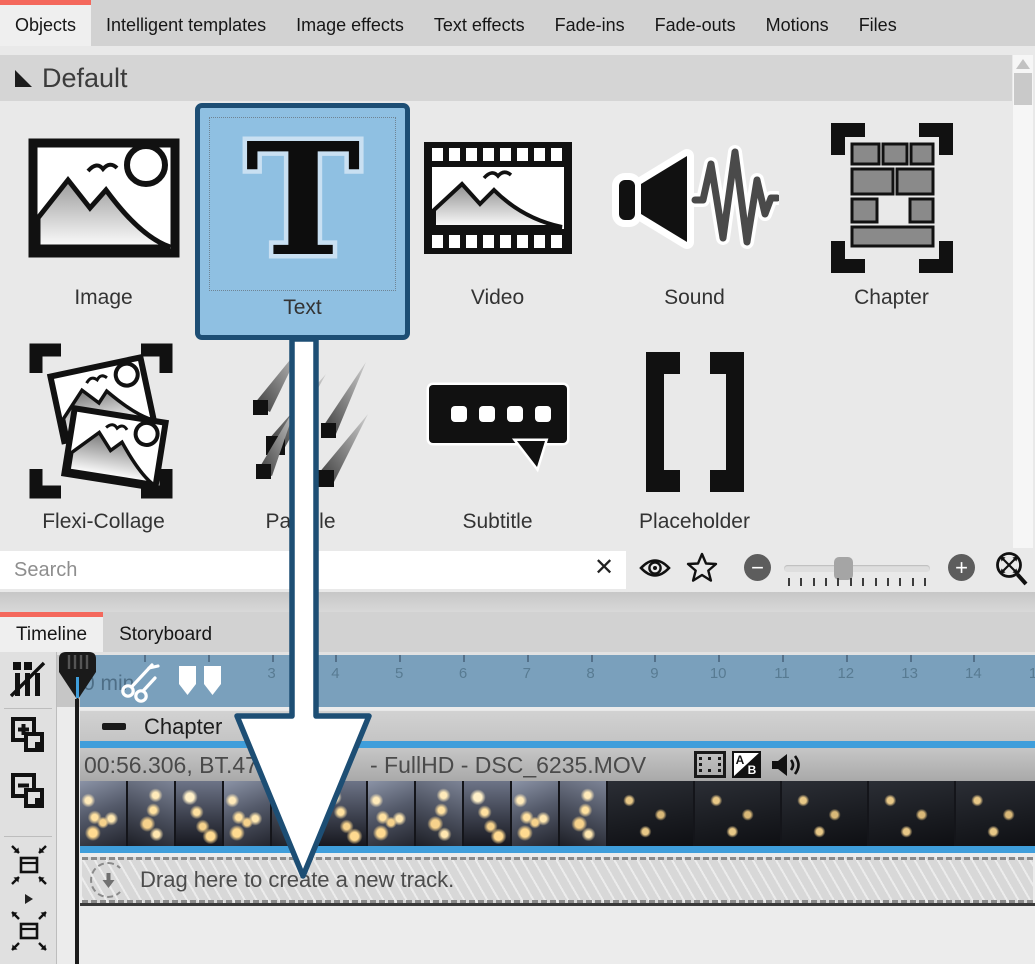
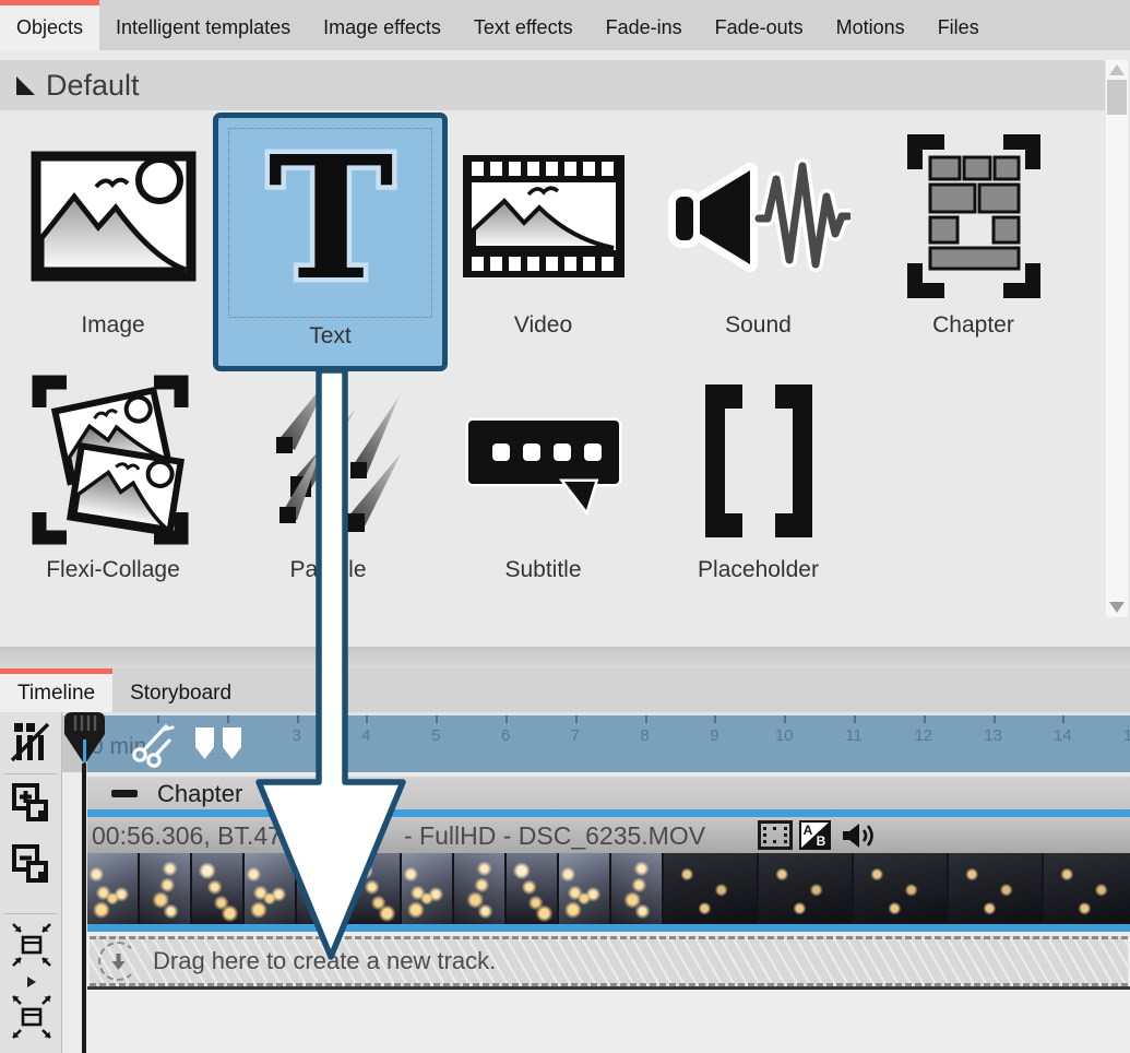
  Objects
  Intelligent templates
  Image effects
  Text effects
  Fade-ins
  Fade-outs
  Motions
  Files
  Default
  Image
  T
  Text
  Video
  Sound
  Chapter
  Flexi-Collage
  Subtitle
  Placeholder
- Search
- ✕
- −
- +
  Timeline
  Storyboard
  0 min
  3
  4
  5
  6
  7
  8
  9
  10
  11
  12
  13
  14
  Chapter
  00:56.306, BT.47
  - FullHD - DSC_6235.MOV
  A
  B
  Drag here to create a new track.
